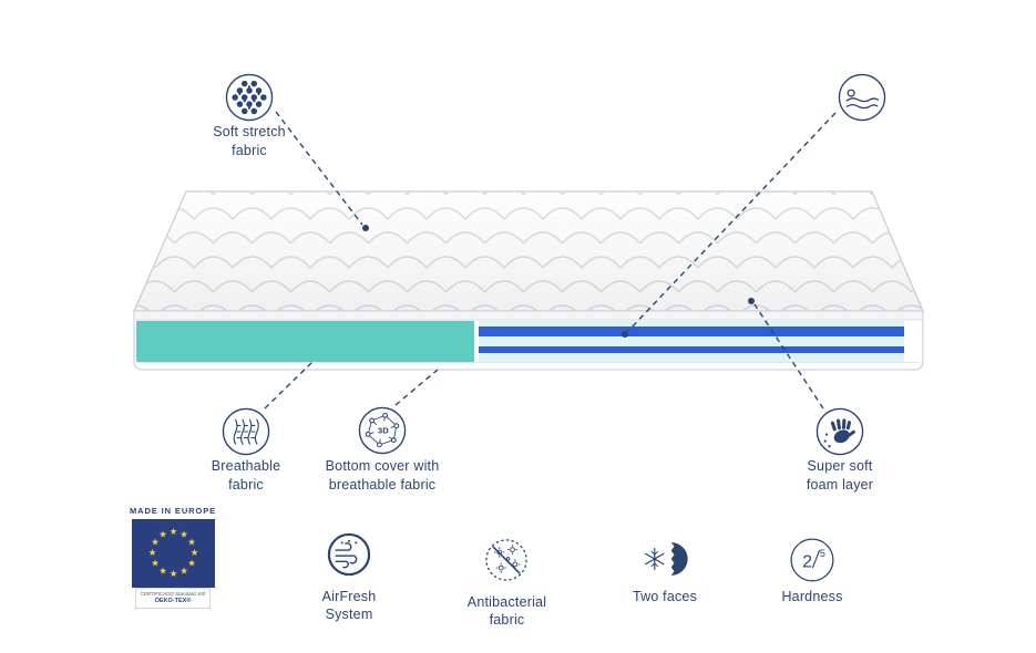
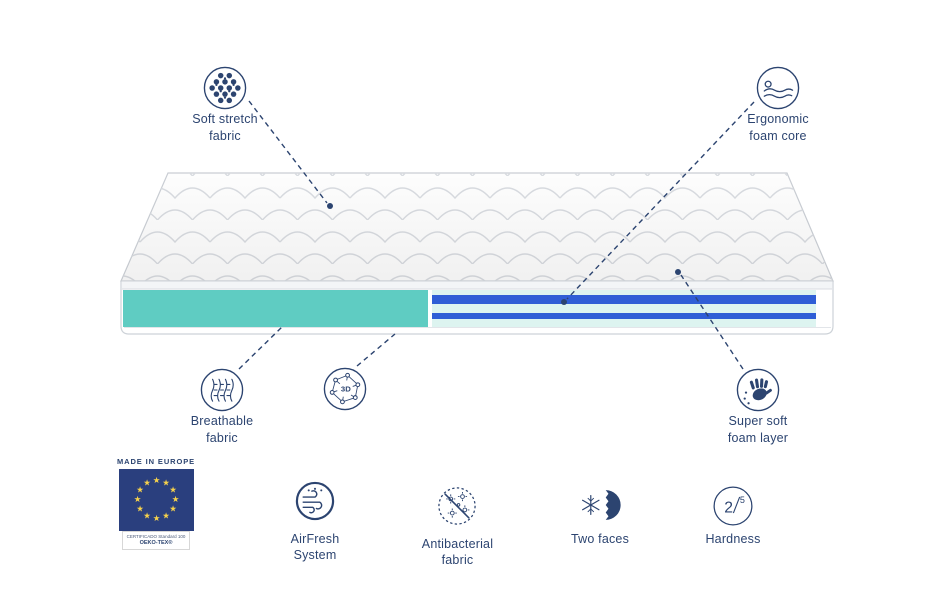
  Soft stretch
  fabric
+ Ergonomic
+ foam core
  Breathable
  fabric
  3D
- Bottom cover with
- breathable fabric
  Super soft
  foam layer
  MADE IN EUROPE
  ★
  ★
  ★
  ★
  ★
  ★
  ★
  ★
  ★
  ★
  ★
  ★
  AirFresh
  System
  Antibacterial
  fabric
  Two faces
  2
  5
  Hardness
